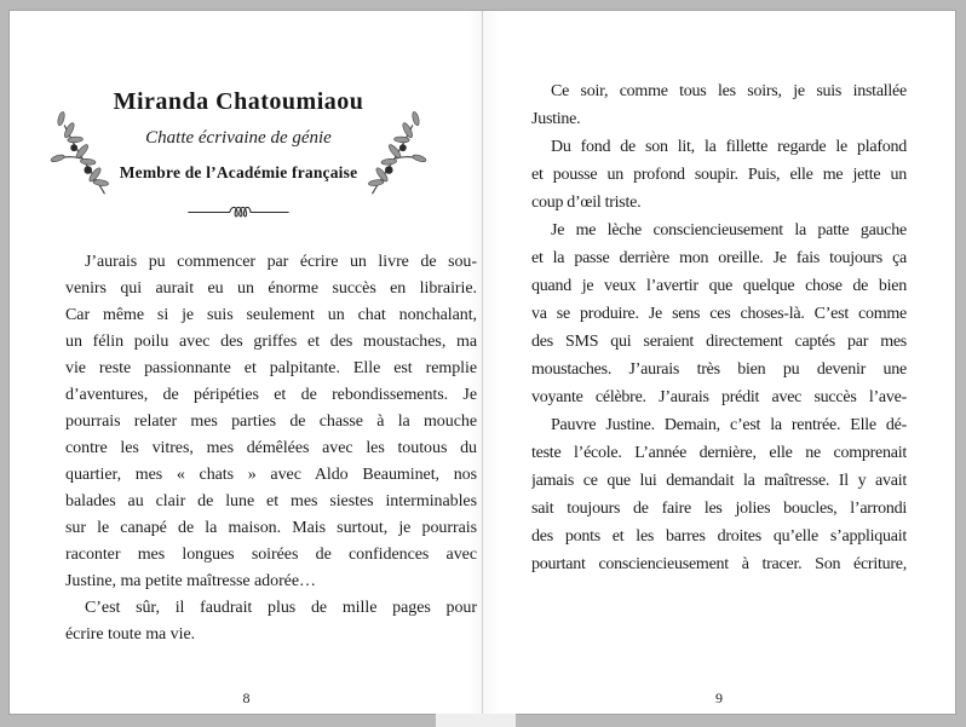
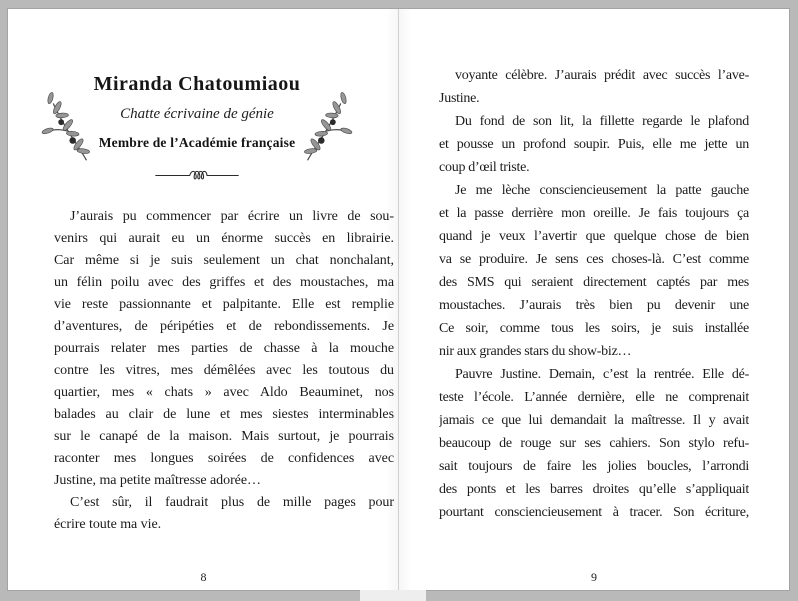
  Miranda Chatoumiaou
  Chatte écrivaine de génie
  Membre de l’Académie française
  J’aurais pu commencer par écrire un livre de so
  venirs qui aurait eu un énorme succès en librairi
  Car même si je suis seulement un chat nonchalan
  un félin poilu avec des griffes et des moustaches, m
  vie reste passionnante et palpitante. Elle est rempl
  d’aventures, de péripéties et de rebondissements.
  pourrais relater mes parties de chasse à la mouch
  contre les vitres, mes démêlées avec les toutous d
  quartier, mes « chats » avec Aldo Beauminet, n
  balades au clair de lune et mes siestes interminabl
  sur le canapé de la maison. Mais surtout, je pourra
  raconter mes longues soirées de confidences ave
  Justine, ma petite maîtresse adorée…
  C’est sûr, il faudrait plus de mille pages po
  écrire toute ma vie.
  8
- Ce soir, comme tous les soirs, je suis installée
+ voyante célèbre. J’aurais prédit avec succès l’ave-
  Justine.
  Du fond de son lit, la fillette regarde le plafond
  et pousse un profond soupir. Puis, elle me jette un
  coup d’œil triste.
  Je me lèche consciencieusement la patte gauche
  et la passe derrière mon oreille. Je fais toujours ça
  quand je veux l’avertir que quelque chose de bien
  va se produire. Je sens ces choses-là. C’est comme
  des SMS qui seraient directement captés par mes
  moustaches. J’aurais très bien pu devenir une
- voyante célèbre. J’aurais prédit avec succès l’ave-
+ Ce soir, comme tous les soirs, je suis installée
+ nir aux grandes stars du show-biz…
  Pauvre Justine. Demain, c’est la rentrée. Elle dé-
  teste l’école. L’année dernière, elle ne comprenait
  jamais ce que lui demandait la maîtresse. Il y avait
+ beaucoup de rouge sur ses cahiers. Son stylo refu-
  sait toujours de faire les jolies boucles, l’arrondi
  des ponts et les barres droites qu’elle s’appliquait
  pourtant consciencieusement à tracer. Son écriture,
  9
